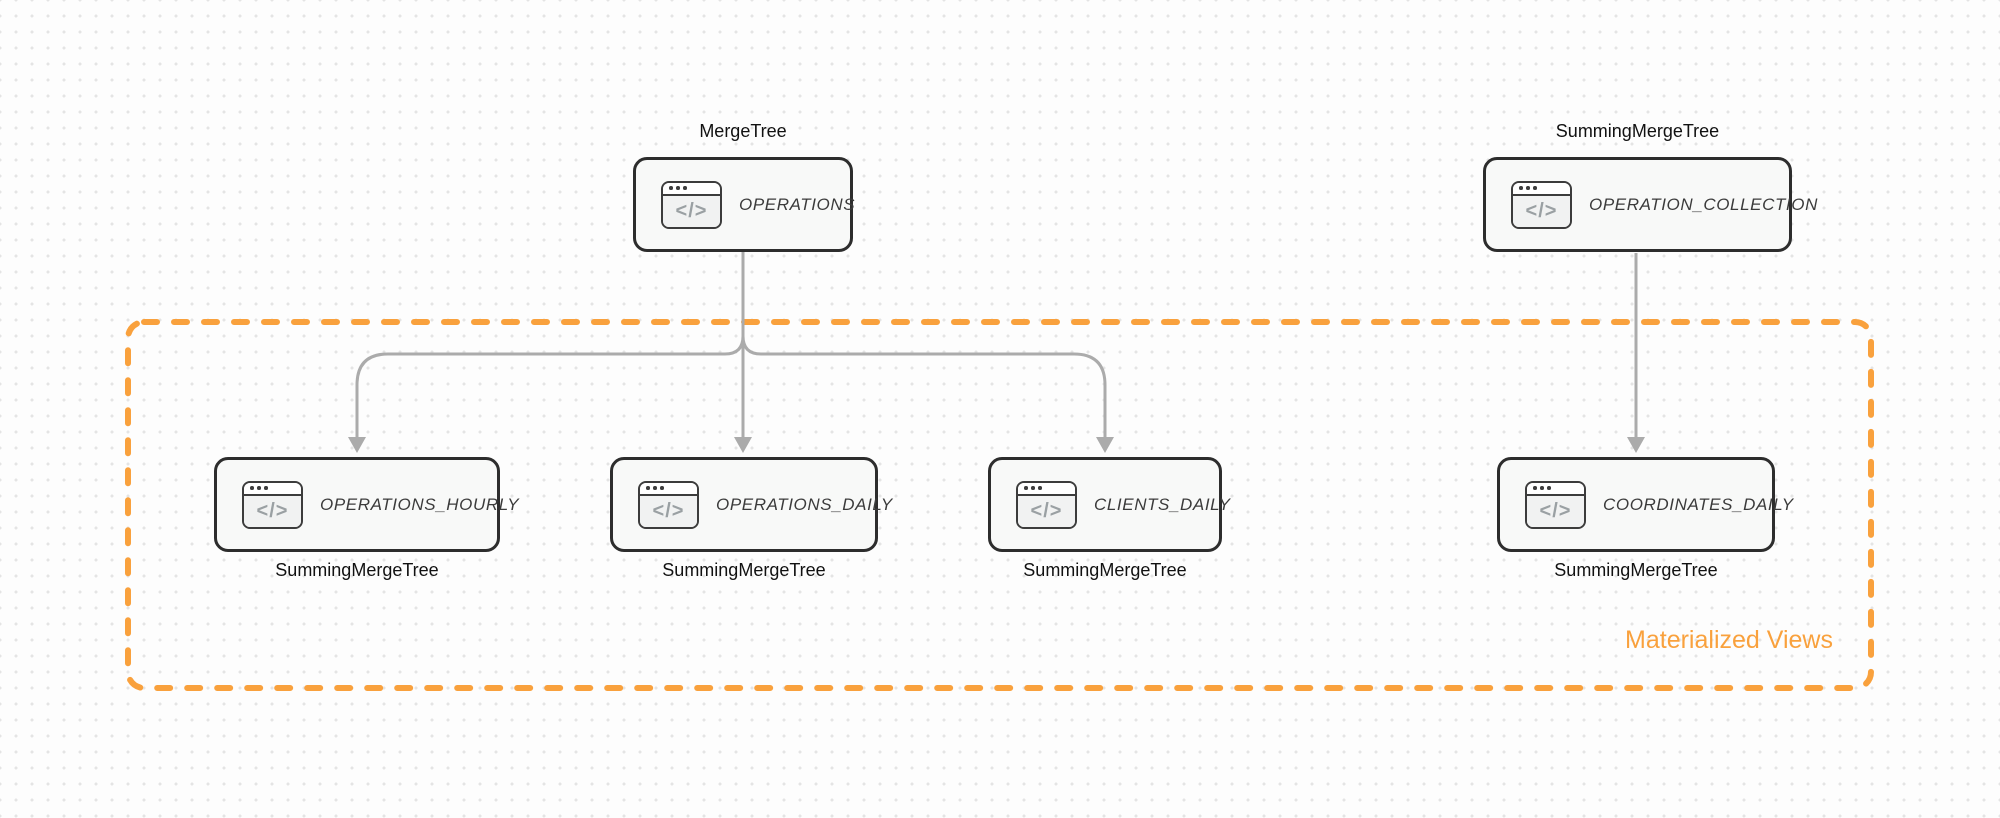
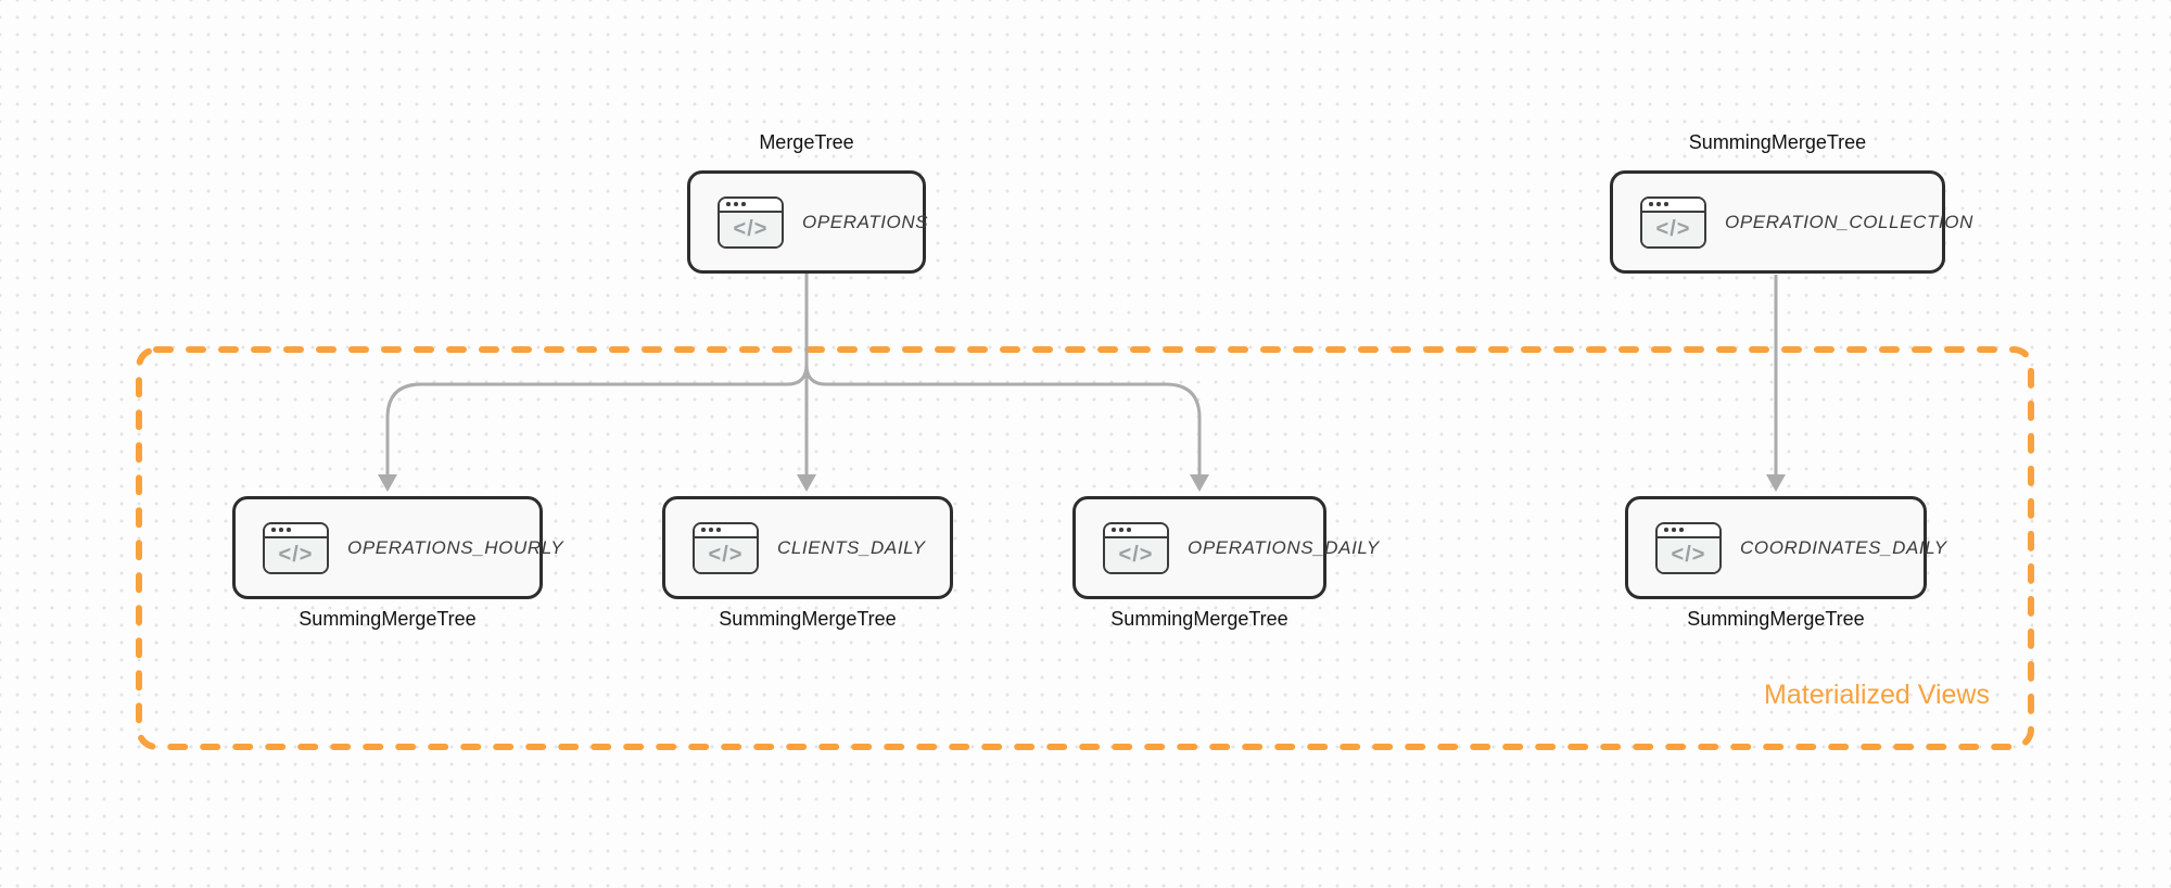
  MergeTree
  SummingMergeTree
  </>
  OPERATIONS
  </>
  OPERATION_COLLECTION
  </>
  OPERATIONS_HOURLY
  </>
- OPERATIONS_DAILY
+ CLIENTS_DAILY
  </>
- CLIENTS_DAILY
+ OPERATIONS_DAILY
  </>
  COORDINATES_DAILY
  SummingMergeTree
  SummingMergeTree
  SummingMergeTree
  SummingMergeTree
  Materialized Views
